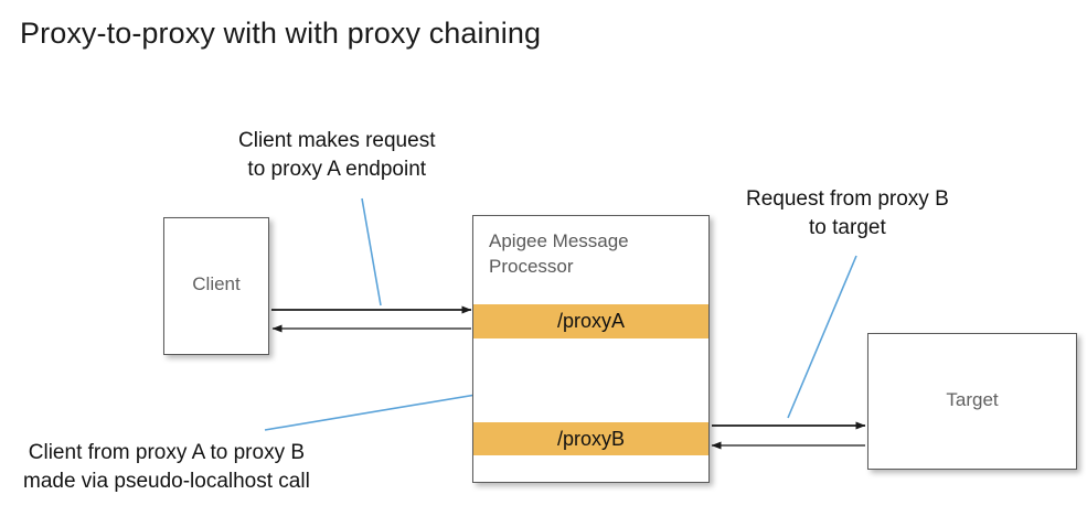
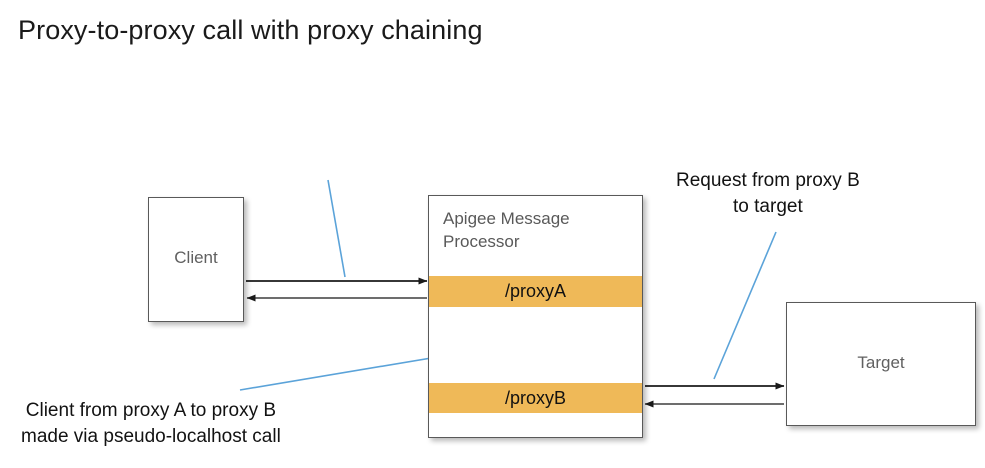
- Proxy-to-proxy with with proxy chaining
+ Proxy-to-proxy call with proxy chaining
  Client
  Apigee Message
  Processor
  /proxyA
  /proxyB
  Target
- Client makes request
- to proxy A endpoint
  Request from proxy B
  to target
  Client from proxy A to proxy B
  made via pseudo-localhost call
